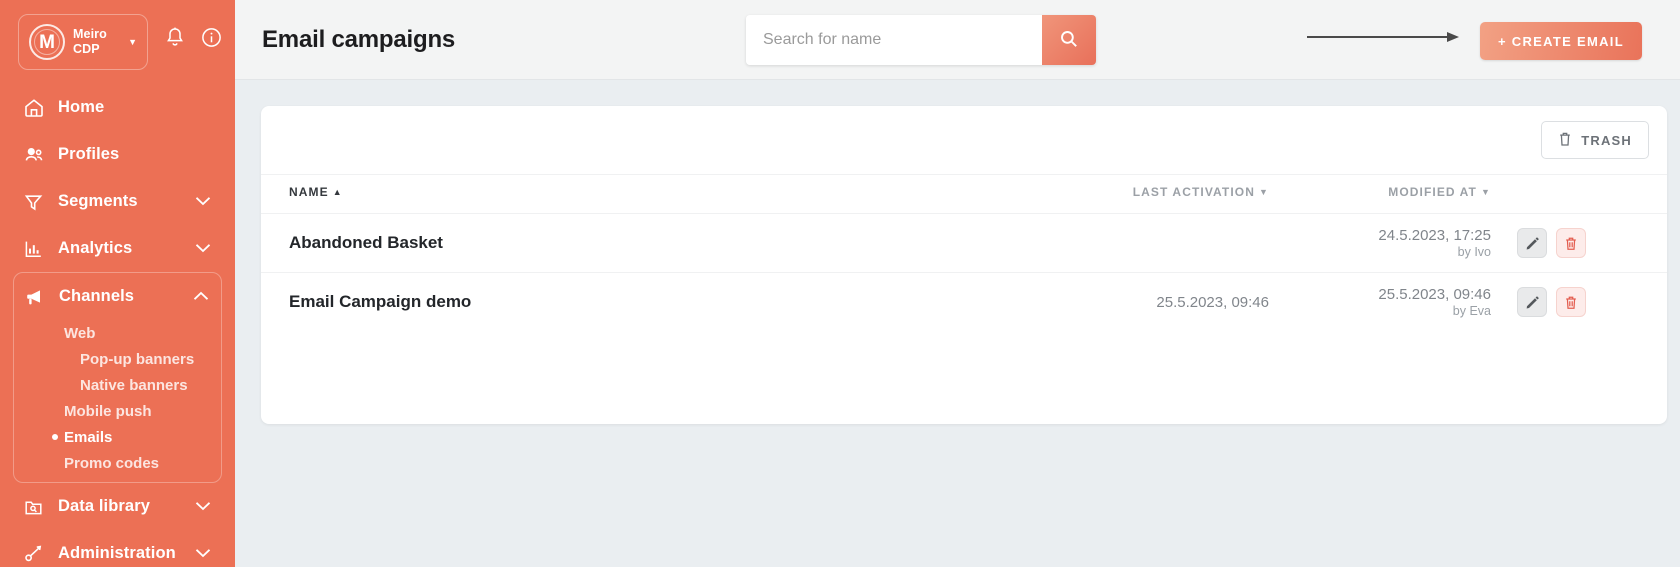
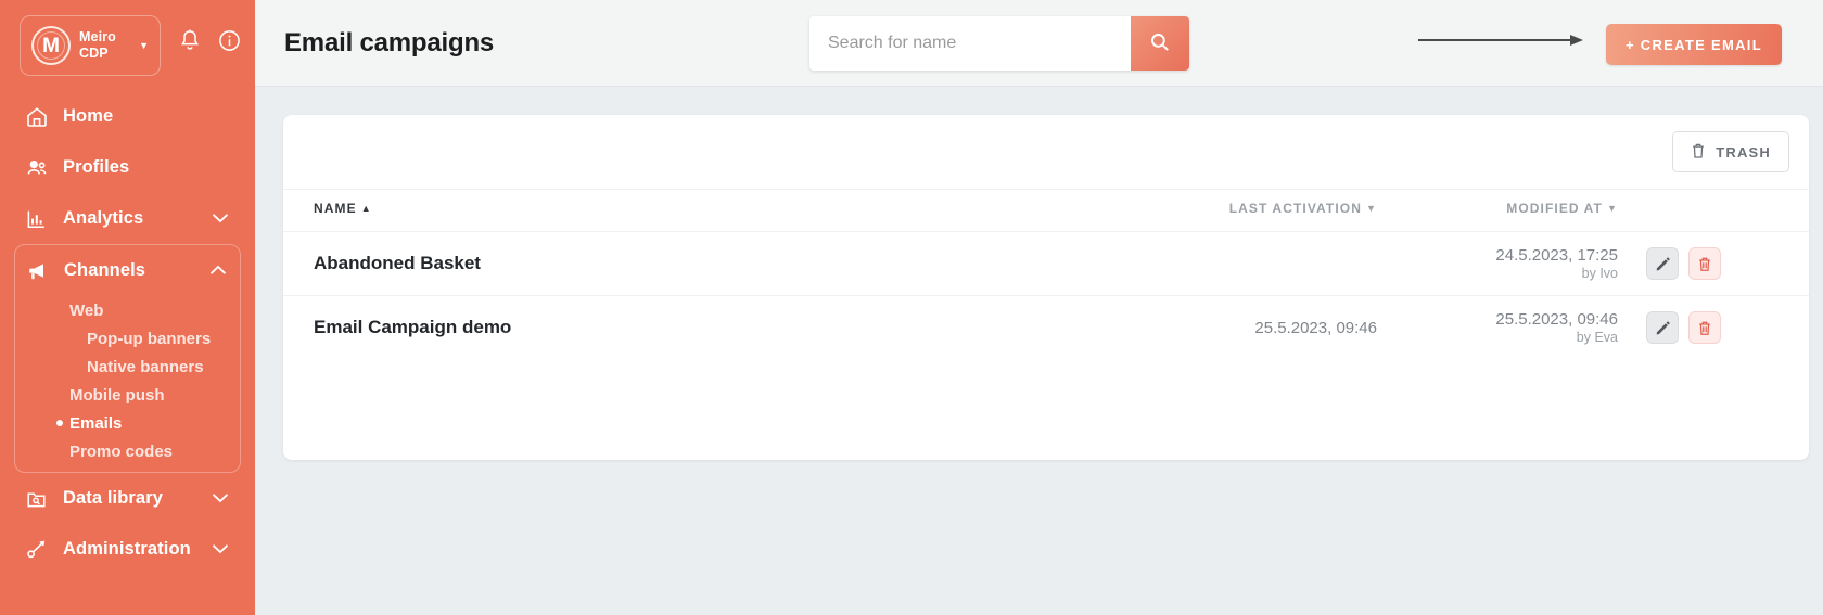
  M
  Meiro
  CDP
  ▼
  Home
  Profiles
- Segments
  Analytics
  Channels
  Web
  Pop-up banners
  Native banners
  Mobile push
  Emails
  Promo codes
  Data library
  Administration
  Email campaigns
  Search for name
  + CREATE EMAIL
  TRASH
  NAME ▲	LAST ACTIVATION ▼	MODIFIED AT ▼
  Abandoned Basket		24.5.2023, 17:25 by Ivo
  Email Campaign demo	25.5.2023, 09:46	25.5.2023, 09:46 by Eva
